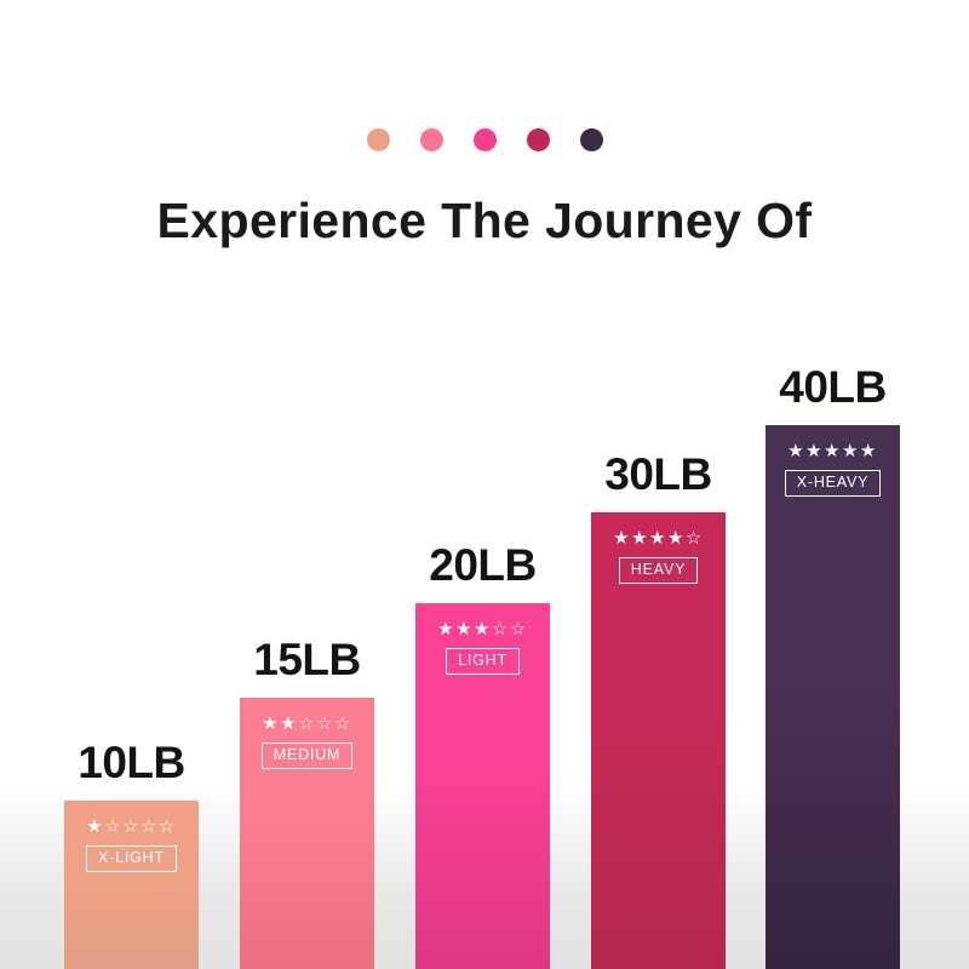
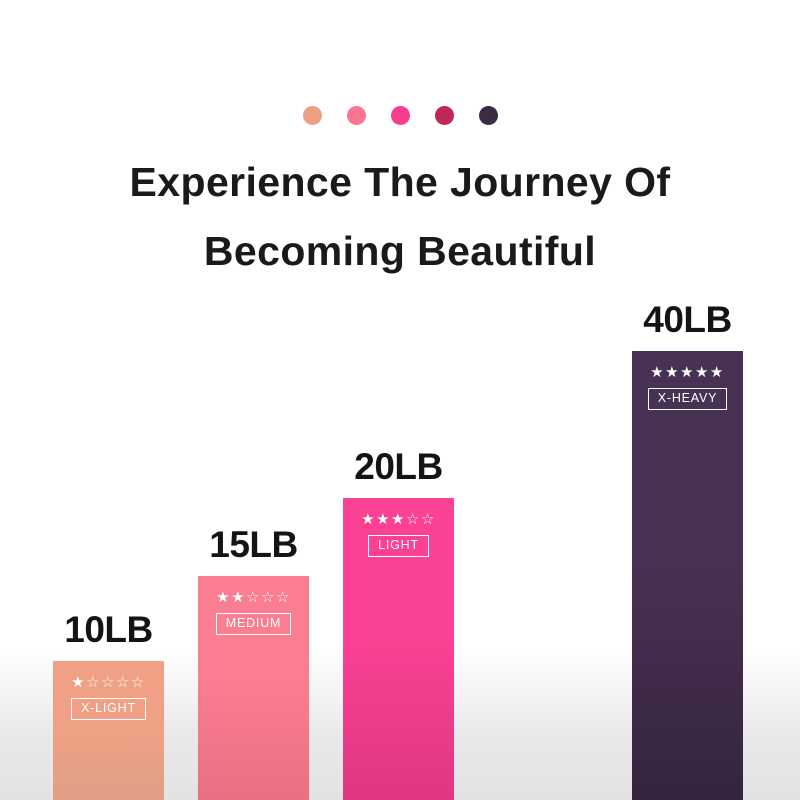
  Experience The Journey Of
+ Becoming Beautiful
  10LB
  ★☆☆☆☆
  X-LIGHT
  15LB
  ★★☆☆☆
  MEDIUM
  20LB
  ★★★☆☆
  LIGHT
- 30LB
- ★★★★☆
- HEAVY
  40LB
  ★★★★★
  X-HEAVY
